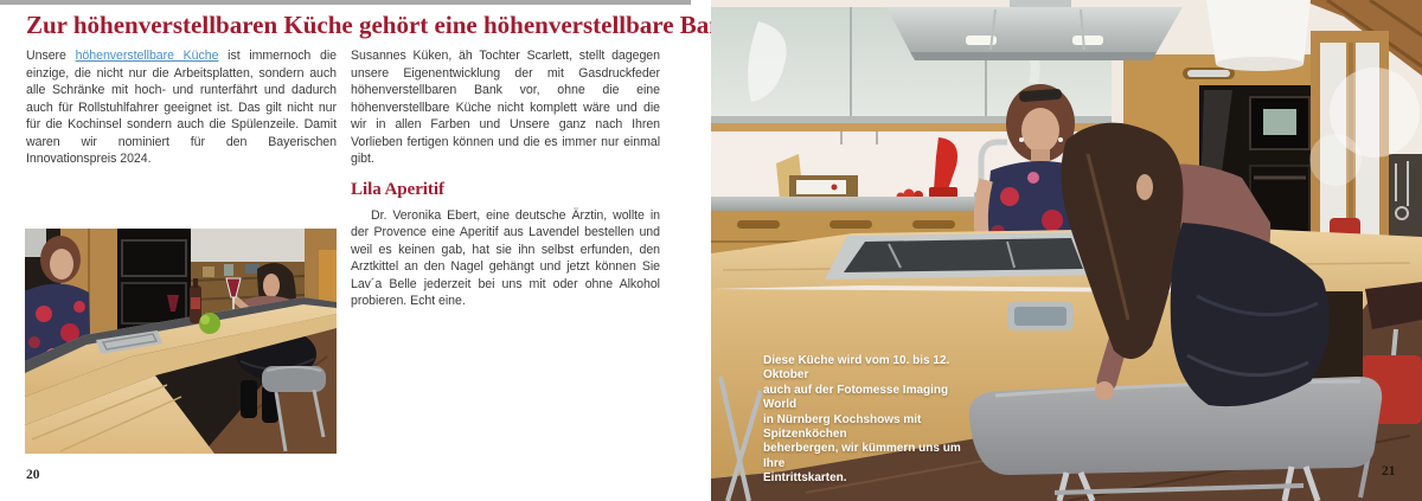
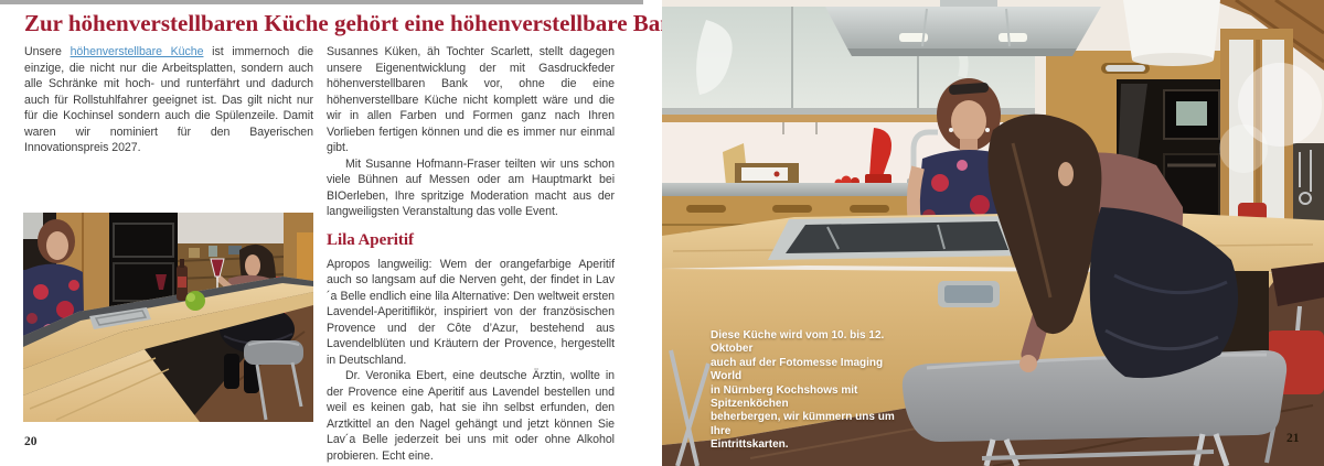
  Zur höhenverstellbaren Küche gehört eine höhenverstellbare Ba
- Unsere höhenverstellbare Küche ist immernoch die einzige, die nicht nur die Arbeitsplatten, sondern auch alle Schränke mit hoch- und runterfährt und dadurch auch für Rollstuhlfahrer geeignet ist. Das gilt nicht nur für die Kochinsel sondern auch die Spülenzeile. Damit waren wir nominiert für den Bayerischen Innovationspreis 2024.
+ Unsere höhenverstellbare Küche ist immernoch die einzige, die nicht nur die Arbeitsplatten, sondern auch alle Schränke mit hoch- und runterfährt und dadurch auch für Rollstuhlfahrer geeignet ist. Das gilt nicht nur für die Kochinsel sondern auch die Spülenzeile. Damit waren wir nominiert für den Bayerischen Innovationspreis 2027.
- Susannes Küken, äh Tochter Scarlett, stellt dagegen unsere Eigenentwicklung der mit Gasdruckfeder höhenverstellbaren Bank vor, ohne die eine höhenverstellbare Küche nicht komplett wäre und die wir in allen Farben und Unsere ganz nach Ihren Vorlieben fertigen können und die es immer nur einmal gibt.
+ Susannes Küken, äh Tochter Scarlett, stellt dagegen unsere Eigenentwicklung der mit Gasdruckfeder höhenverstellbaren Bank vor, ohne die eine höhenverstellbare Küche nicht komplett wäre und die wir in allen Farben und Formen ganz nach Ihren Vorlieben fertigen können und die es immer nur einmal gibt.
+ Mit Susanne Hofmann-Fraser teilten wir uns schon viele Bühnen auf Messen oder am Hauptmarkt bei BIOerleben, Ihre spritzige Moderation macht aus der langweiligsten Veranstaltung das volle Event.
  Lila Aperitif
+ Apropos langweilig: Wem der orangefarbige Aperitif auch so langsam auf die Nerven geht, der findet in Lav´a Belle endlich eine lila Alternative: Den weltweit ersten Lavendel-Aperitiflikör, inspiriert von der französischen Provence und der Côte d’Azur, bestehend aus Lavendelblüten und Kräutern der Provence, hergestellt in Deutschland.
  Dr. Veronika Ebert, eine deutsche Ärztin, wollte in der Provence eine Aperitif aus Lavendel bestellen und weil es keinen gab, hat sie ihn selbst erfunden, den Arztkittel an den Nagel gehängt und jetzt können Sie Lav´a Belle jederzeit bei uns mit oder ohne Alkohol probieren. Echt eine.
  20
  Diese Küche wird vom 10. bis 12. Oktober
  auch auf der Fotomesse Imaging World
  in Nürnberg Kochshows mit Spitzenköchen
  beherbergen, wir kümmern uns um Ihre
  Eintrittskarten.
  21
